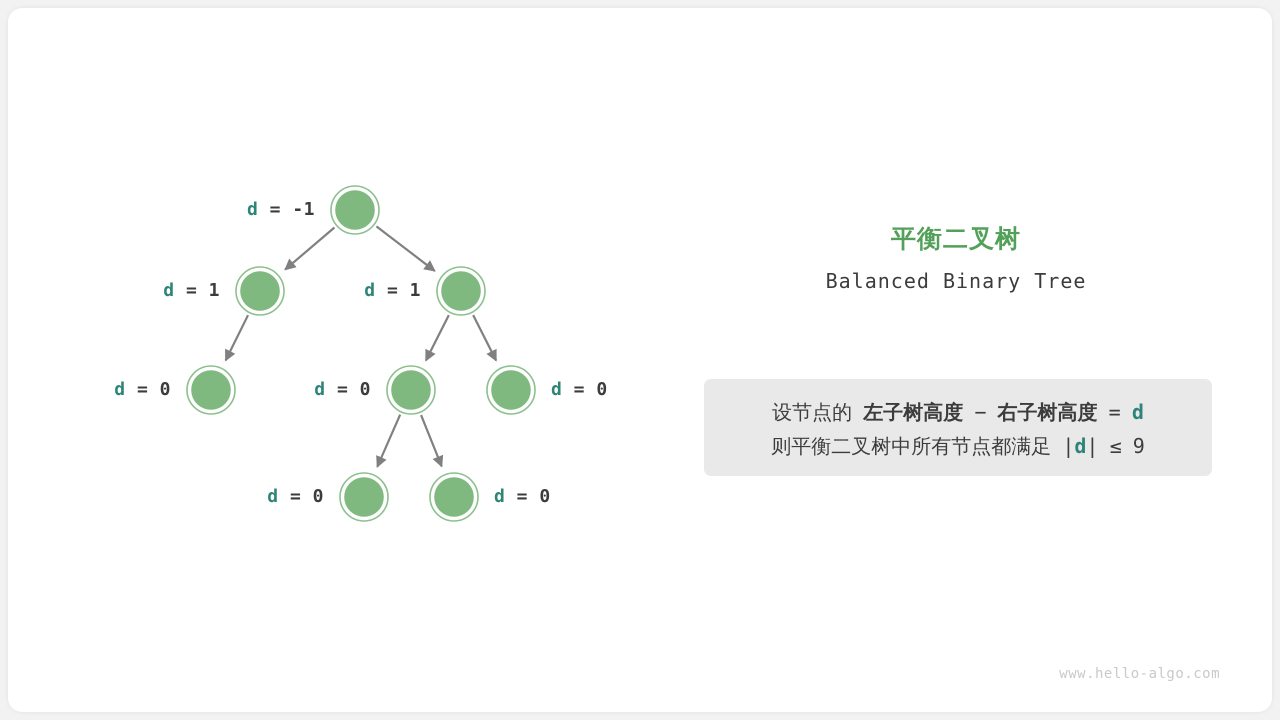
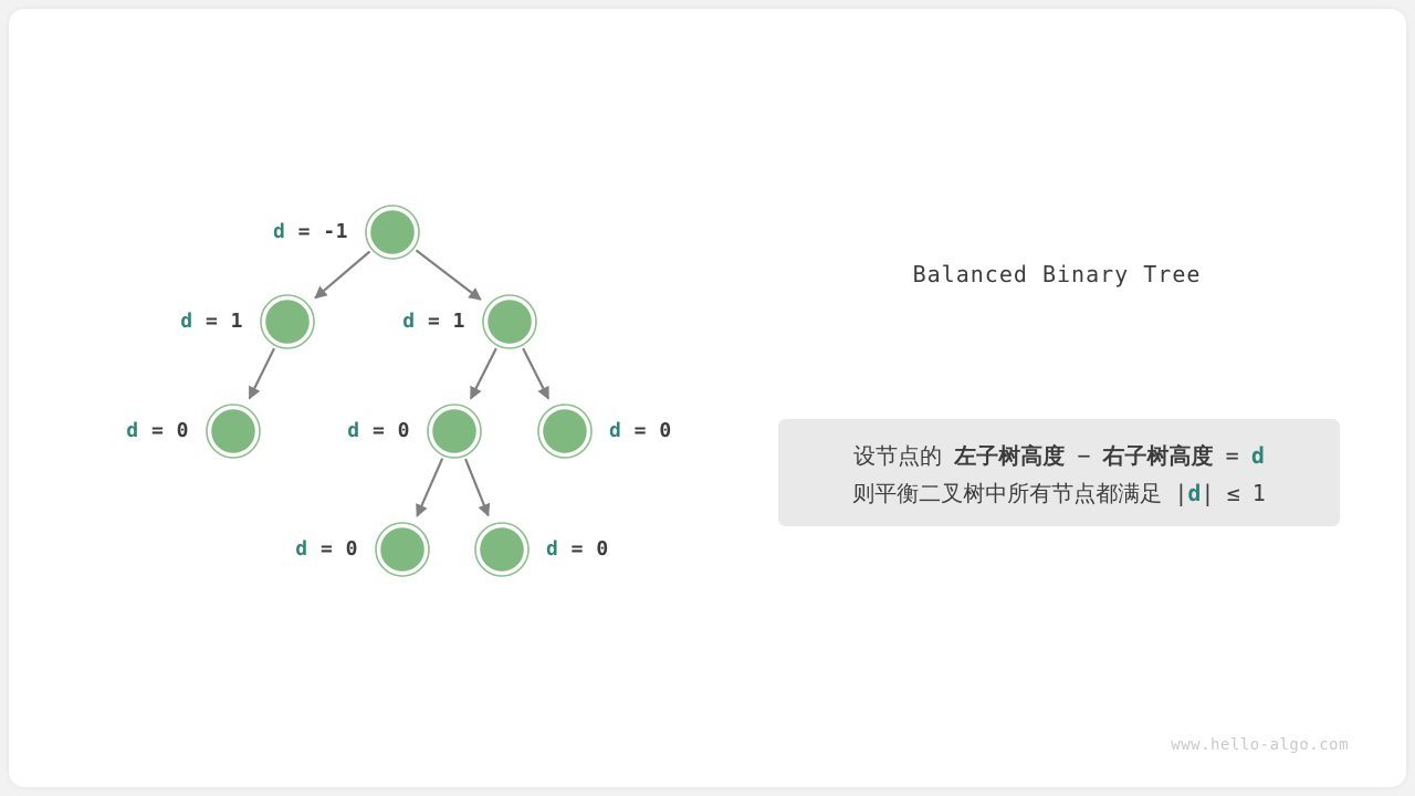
  d = -1
  d = 1
  d = 1
  d = 0
  d = 0
  d = 0
  d = 0
  d = 0
- 平衡二叉树
  Balanced Binary Tree
  设节点的 左子树高度 − 右子树高度 = d
- 则平衡二叉树中所有节点都满足 |d| ≤ 9
+ 则平衡二叉树中所有节点都满足 |d| ≤ 1
  www.hello-algo.com
